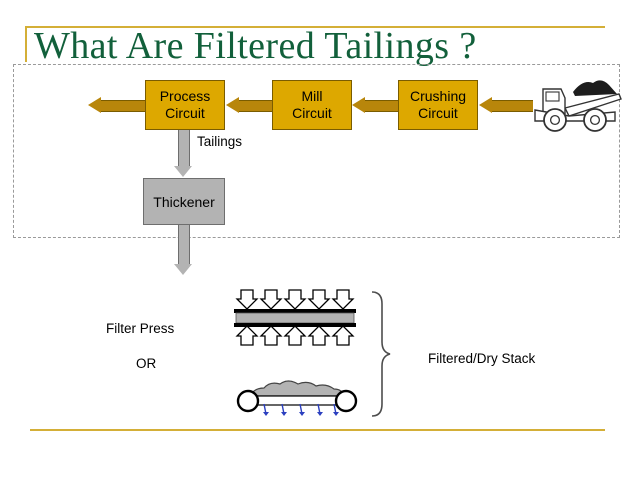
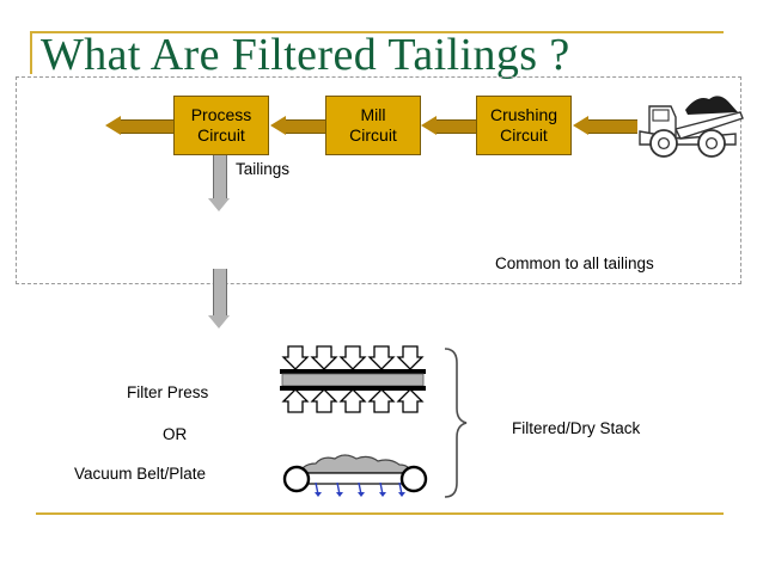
  What Are Filtered Tailings ?
+ Common to all tailings
  Tailings
  Process
  Circuit
  Mill
  Circuit
  Crushing
  Circuit
- Thickener
  Filter Press
  OR
+ Vacuum Belt/Plate
  Filtered/Dry Stack
